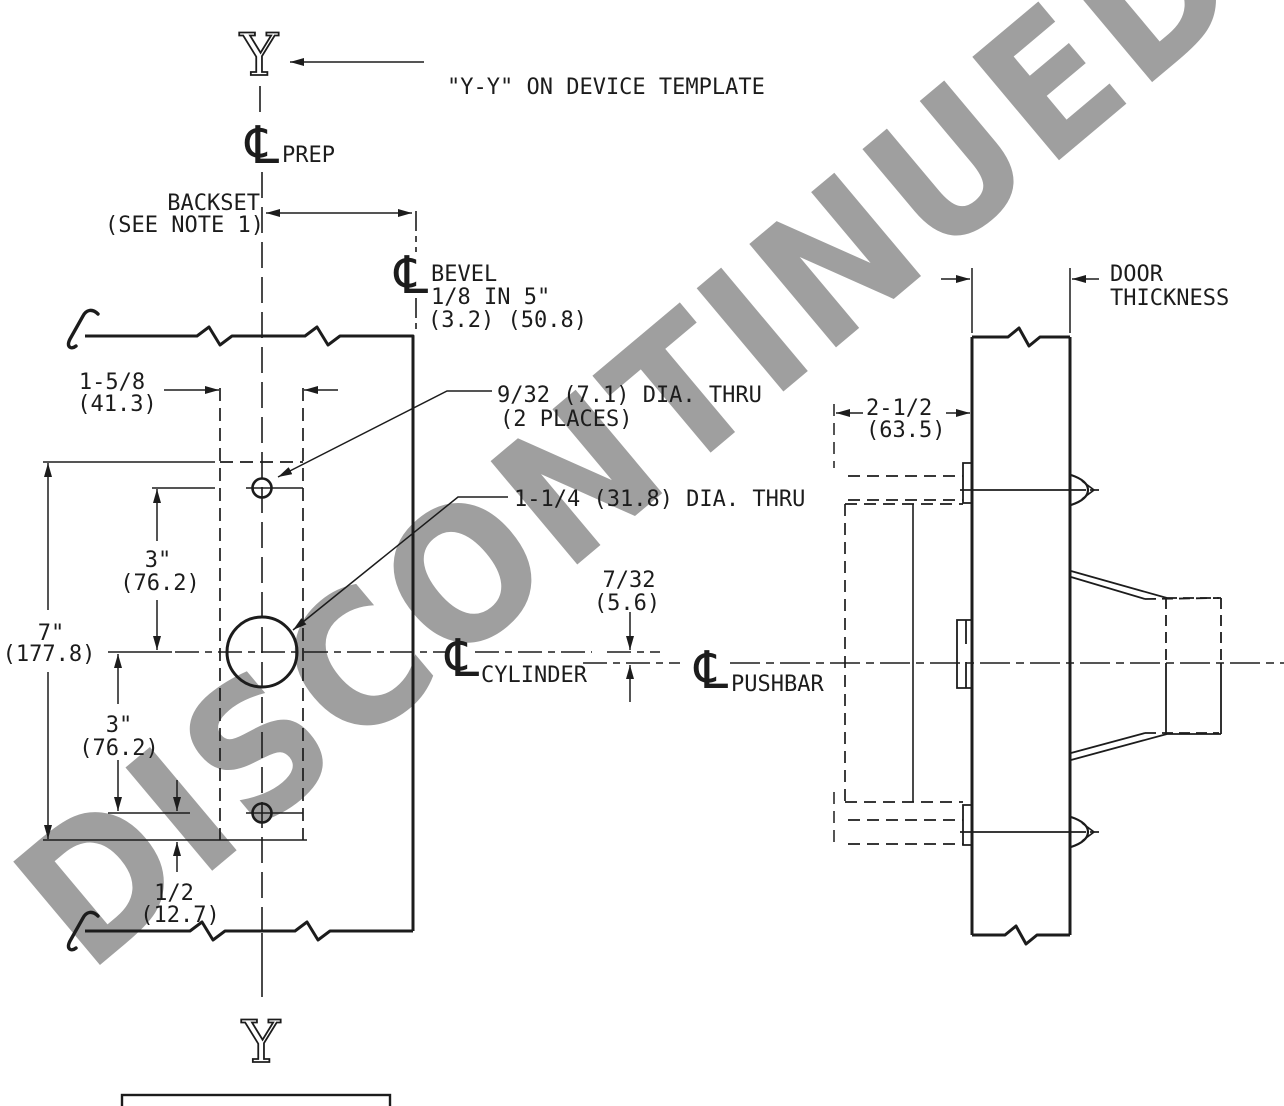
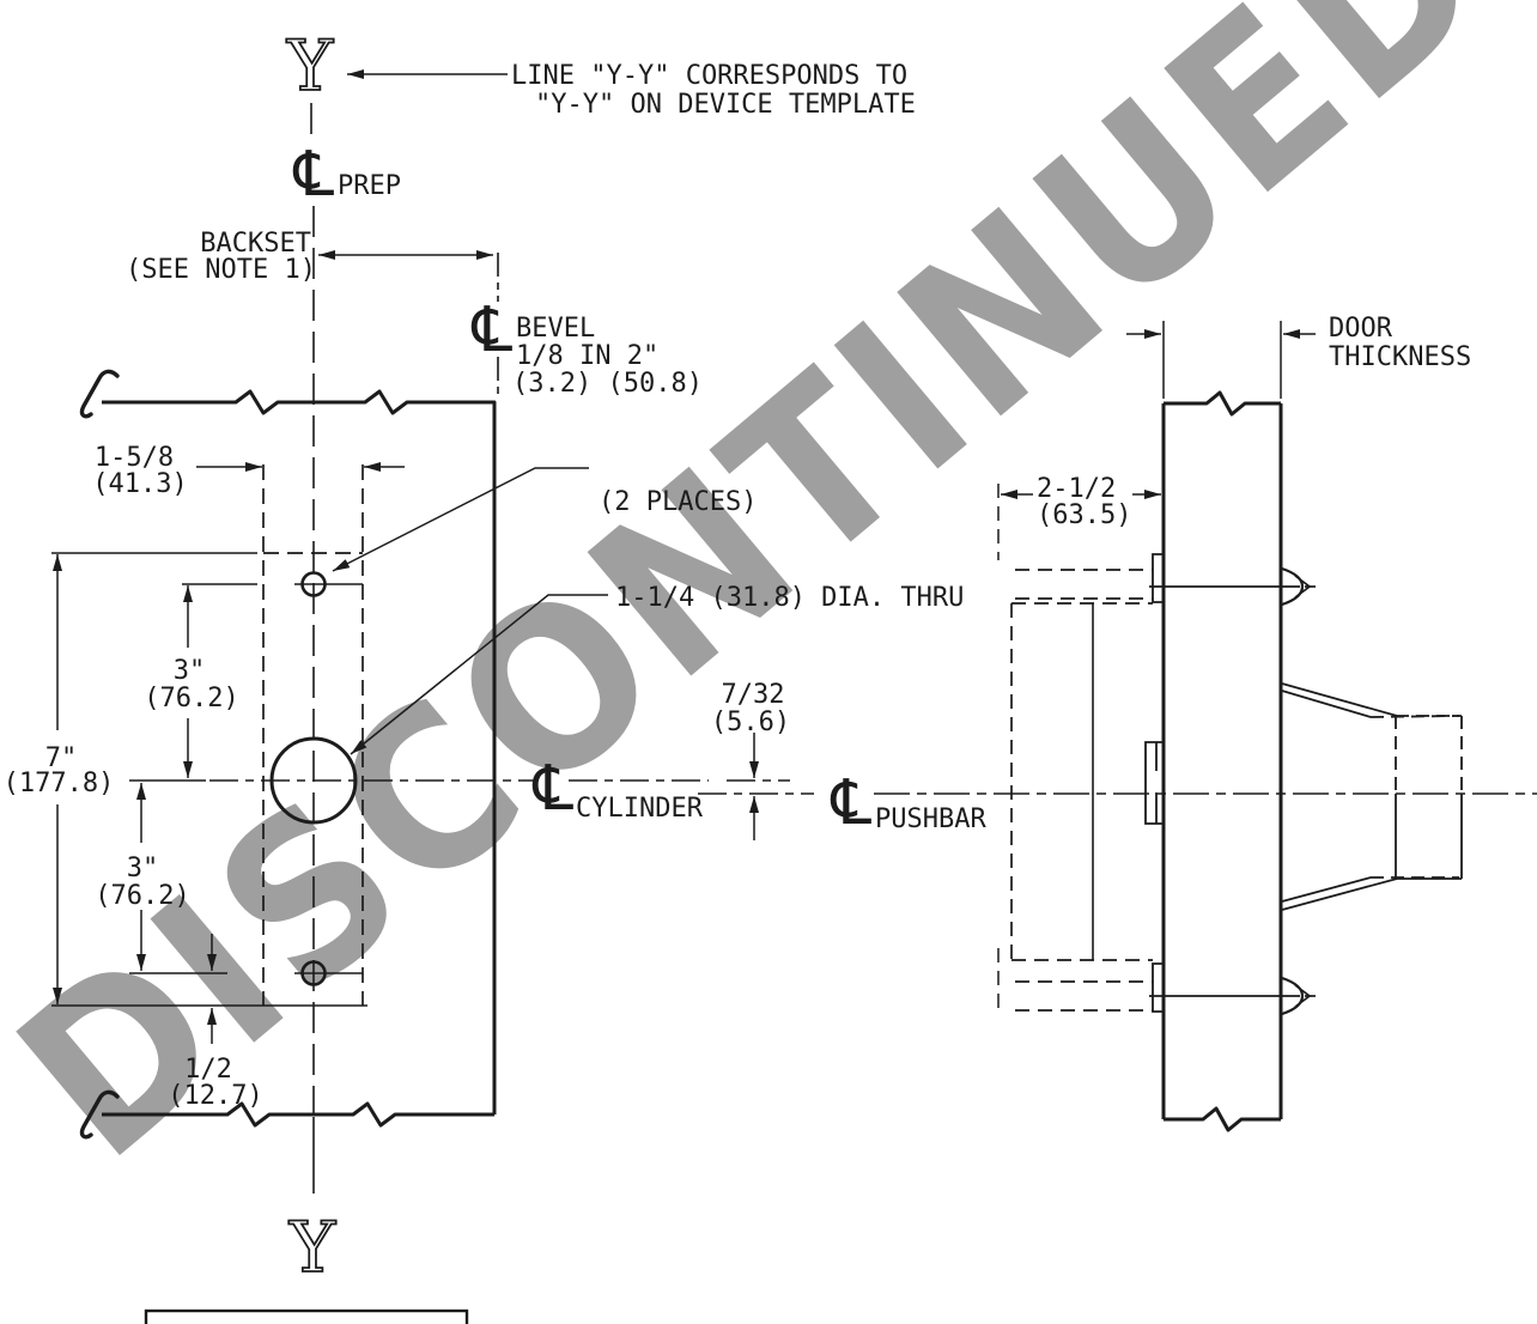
+ LINE "Y-Y" CORRESPONDS TO
  "Y-Y" ON DEVICE TEMPLATE
  BACKSET
  (SEE NOTE 1)
  BEVEL
- 1/8 IN 5"
+ 1/8 IN 2"
  (3.2) (50.8)
  1-5/8
  (41.3)
- 9/32 (7.1) DIA. THRU
  (2 PLACES)
  1-1/4 (31.8) DIA. THRU
  7/32
  (5.6)
  7"
  (177.8)
  3"
  (76.2)
  3"
  (76.2)
  1/2
  (12.7)
  2-1/2
  (63.5)
  DOOR
  THICKNESS
  PREP
  CYLINDER
  PUSHBAR
  ℄
  ℄
  ℄
  ℄
  Y
  Y
